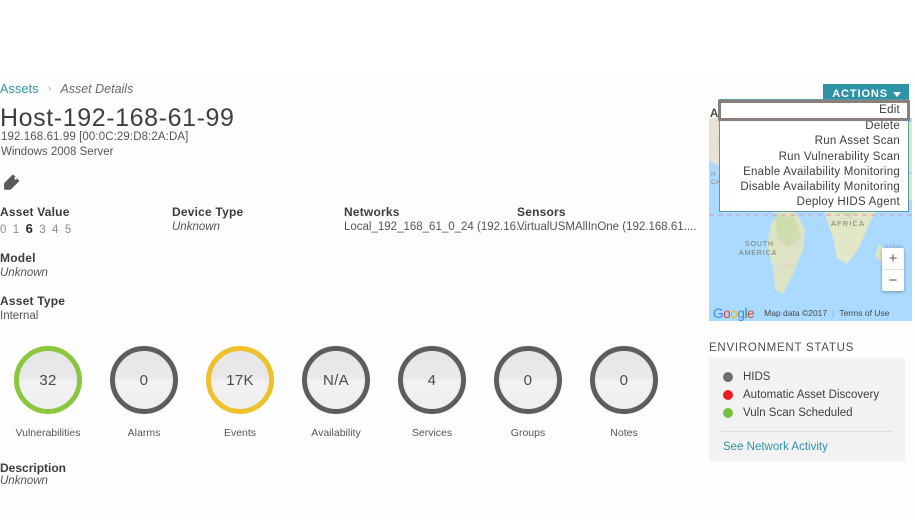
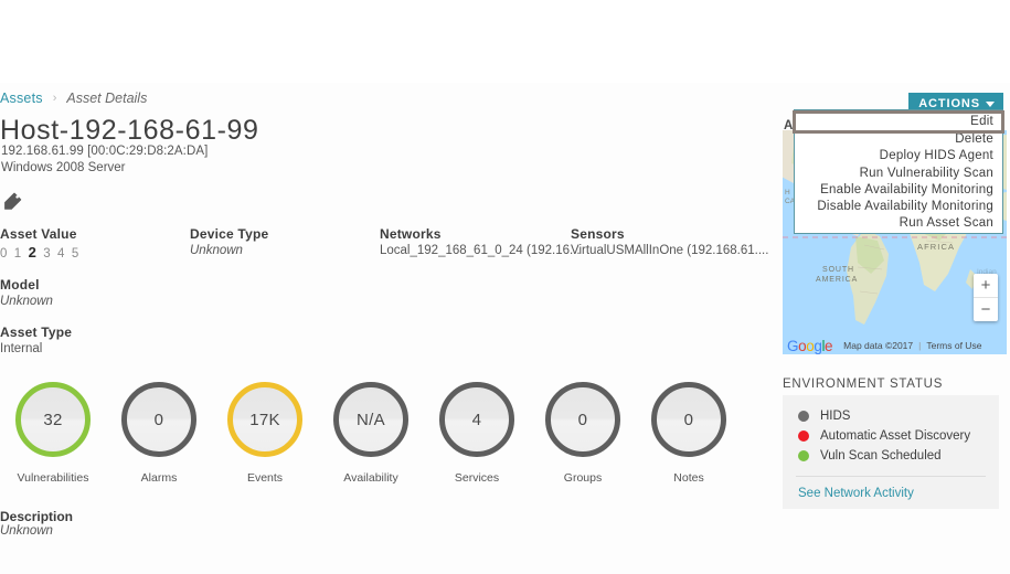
  Assets
  ›
  Asset Details
  ACTIONS
  Edit
  Delete
- Run Asset Scan
+ Deploy HIDS Agent
  Run Vulnerability Scan
  Enable Availability Monitoring
  Disable Availability Monitoring
- Deploy HIDS Agent
+ Run Asset Scan
  Host-192-168-61-99
  192.168.61.99 [00:0C:29:D8:2A:DA]
  Windows 2008 Server
  Asset Value
- 0 1 6 3 4 5
+ 0 1 2 3 4 5
  Device Type
  Unknown
  Networks
  Local_192_168_61_0_24 (192.16...
  Sensors
  VirtualUSMAllInOne (192.168.61....
  Model
  Unknown
  Asset Type
  Internal
  32
  Vulnerabilities
  0
  Alarms
  17K
  Events
  N/A
  Availability
  4
  Services
  0
  Groups
  0
  Notes
  Description
  Unknown
  AFRICA
  +
  −
  Google
  Map data ©2017
  |
  Terms of Use
  ENVIRONMENT STATUS
  HIDS
  Automatic Asset Discovery
  Vuln Scan Scheduled
  See Network Activity
